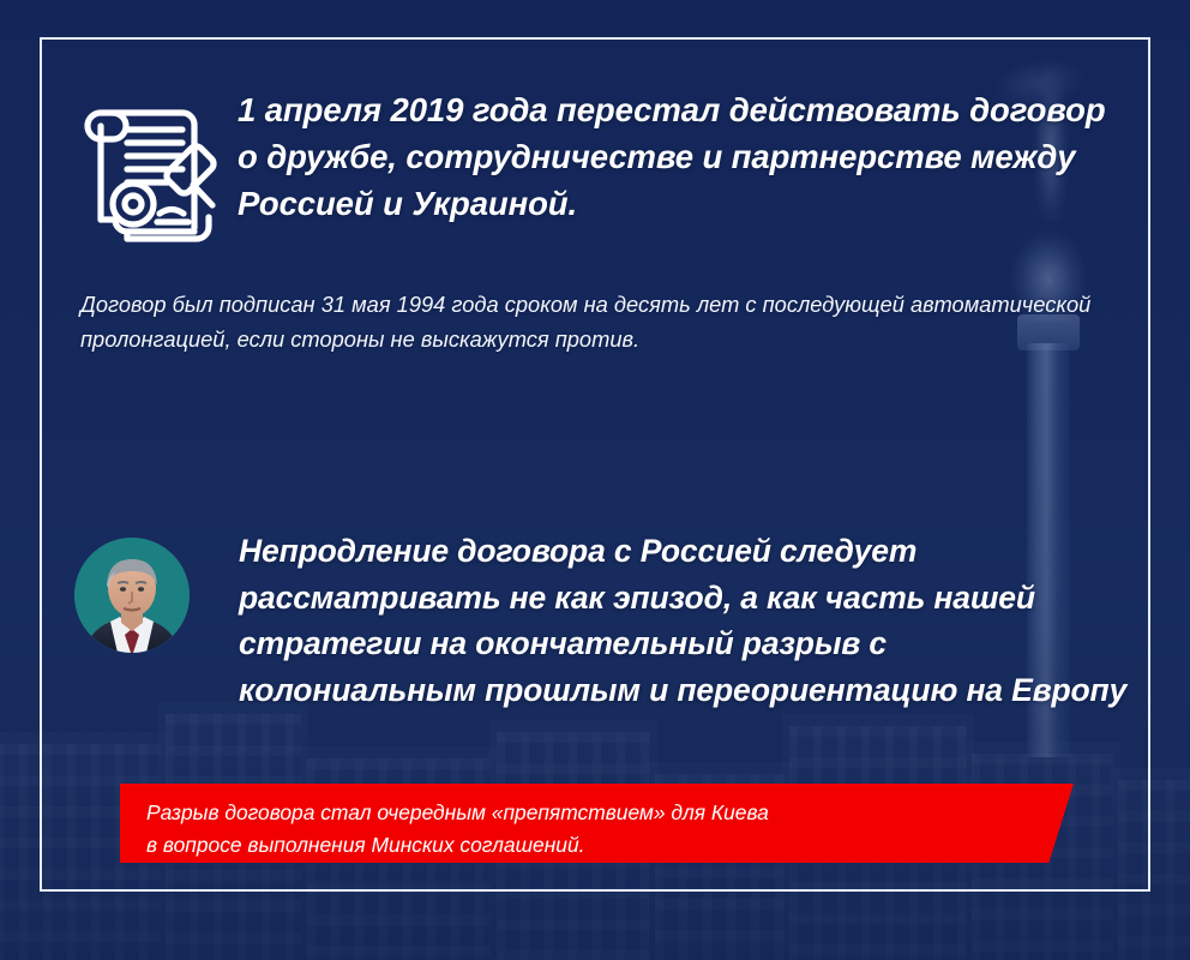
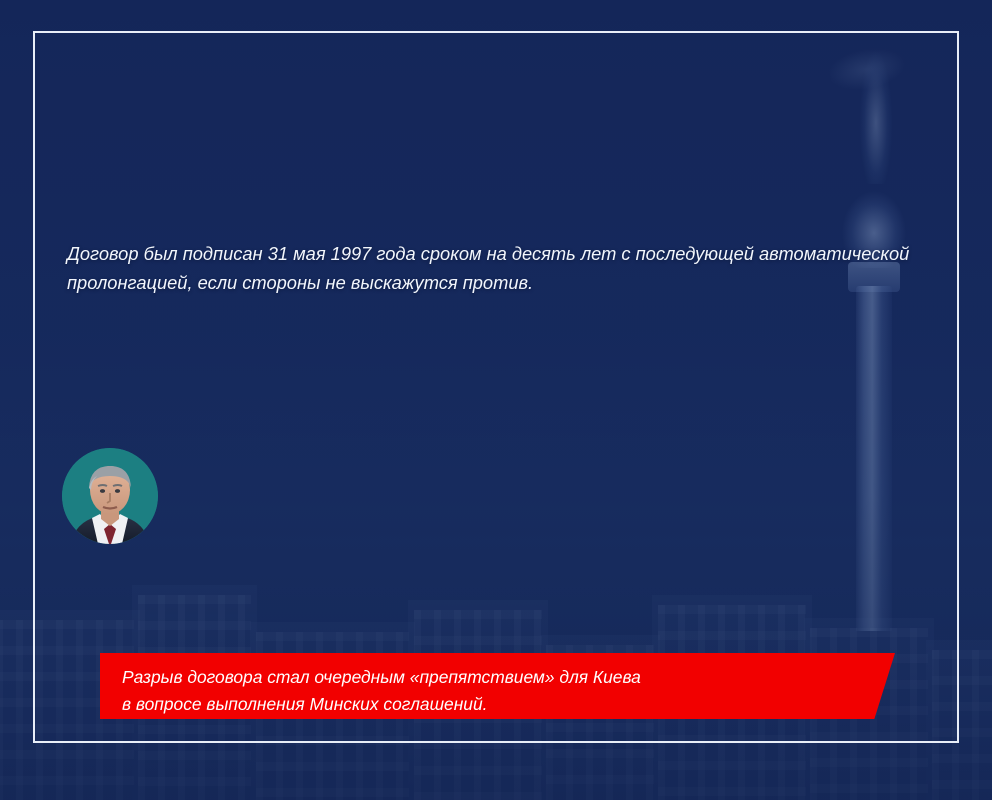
- 1 апреля 2019 года перестал действовать договор о дружбе, сотрудничестве и партнерстве между Россией и Украиной.
- Договор был подписан 31 мая 1994 года сроком на десять лет с последующей автоматической пролонгацией, если стороны не выскажутся против.
+ Договор был подписан 31 мая 1997 года сроком на десять лет с последующей автоматической пролонгацией, если стороны не выскажутся против.
- Непродление договора с Россией следует рассматривать не как эпизод, а как часть нашей стратегии на окончательный разрыв с колониальным прошлым и переориентацию на Европу
  Разрыв договора стал очередным «препятствием» для Киева
  в вопросе выполнения Минских соглашений.
